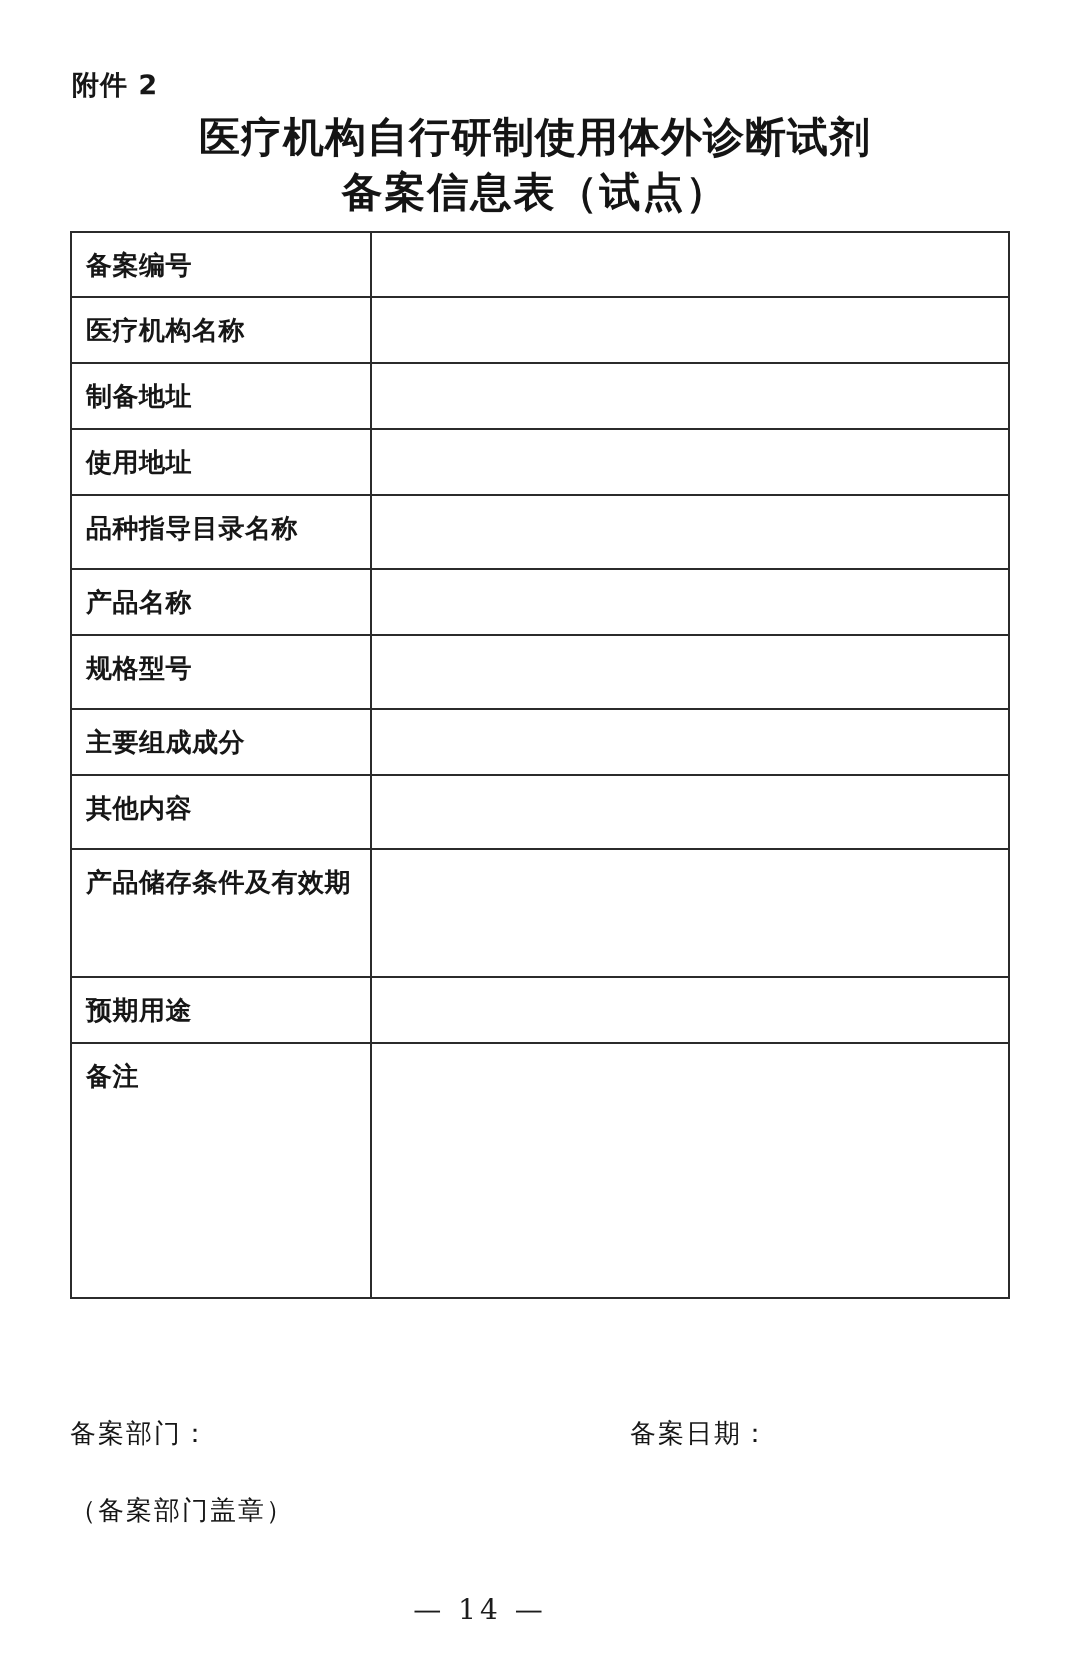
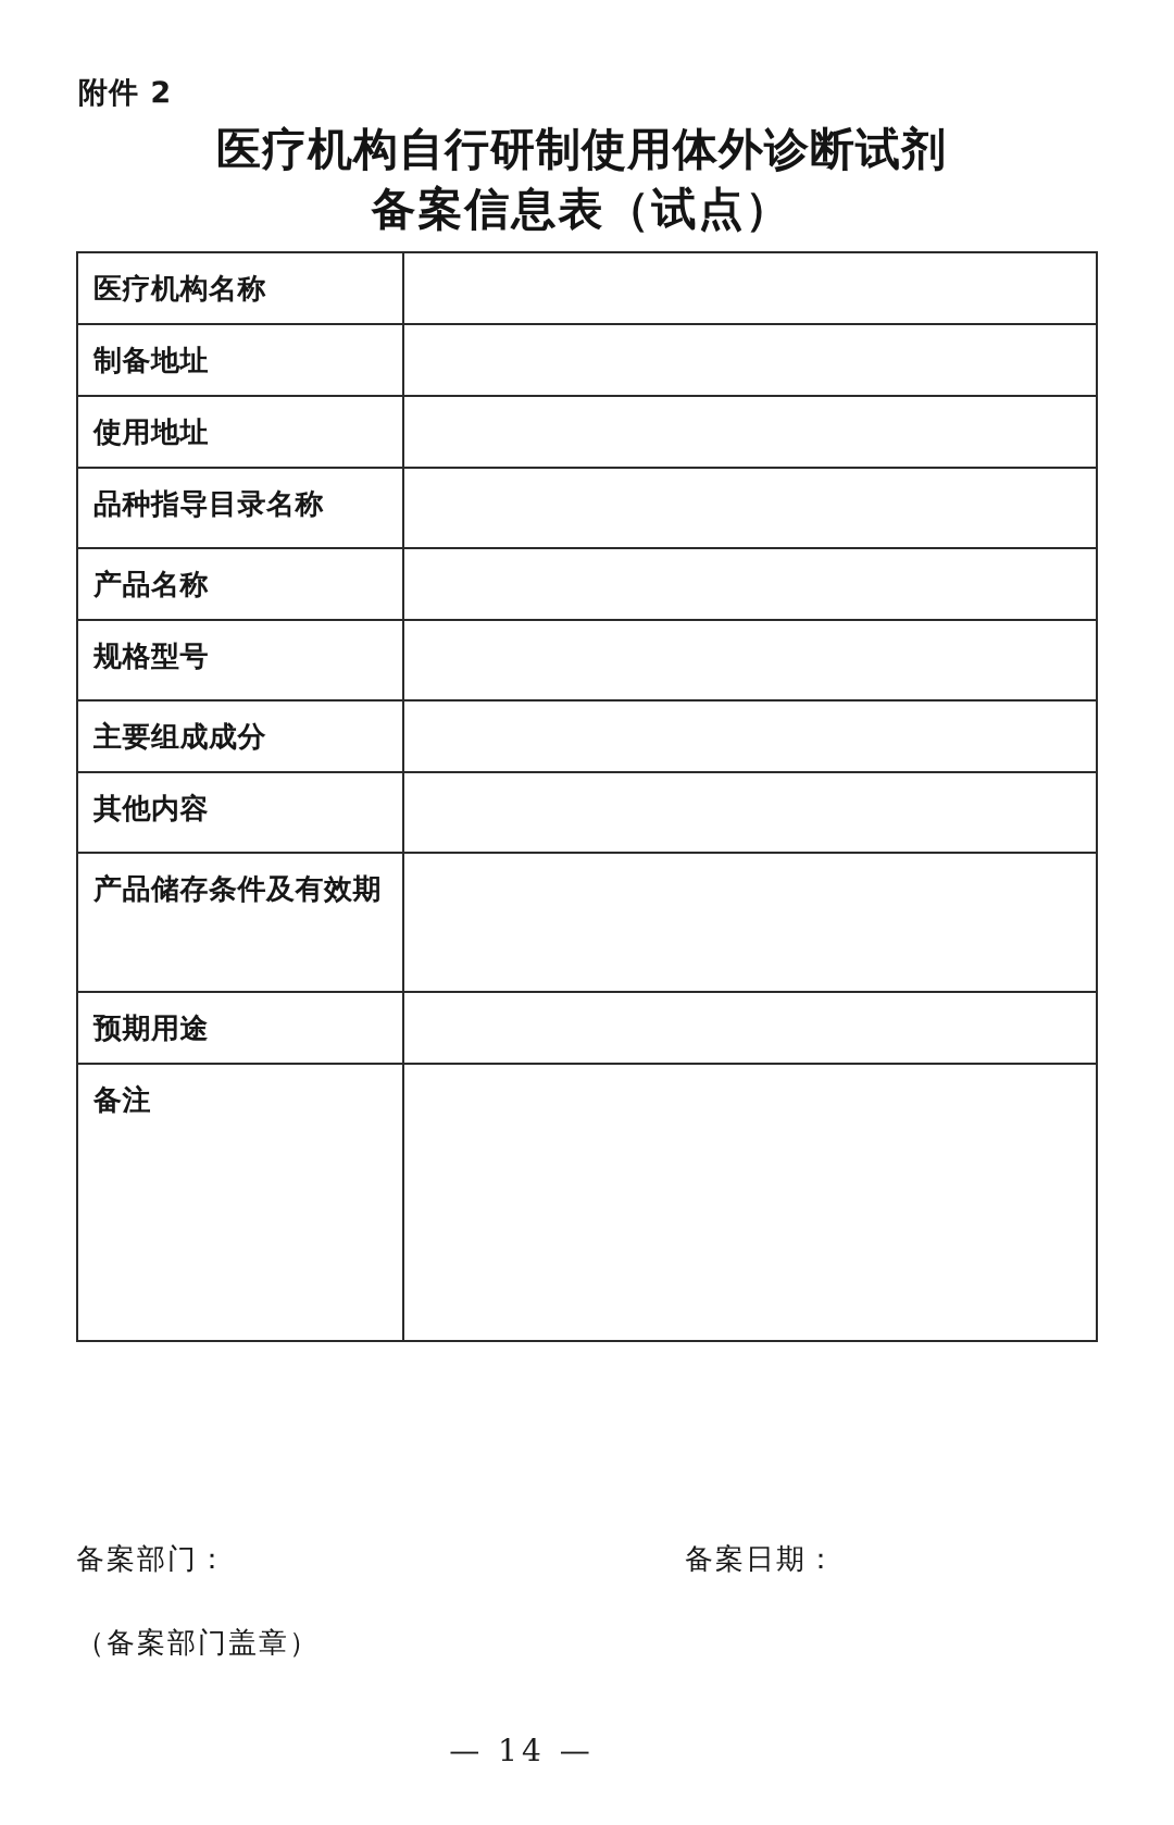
  附件 2
  医疗机构自行研制使用体外诊断试剂
  备案信息表（试点）
- 备案编号
  医疗机构名称
  制备地址
  使用地址
  品种指导目录名称
  产品名称
  规格型号
  主要组成成分
  其他内容
  产品储存条件及有效期
  预期用途
  备注
  备案部门：
  备案日期：
  （备案部门盖章）
  — 14 —
